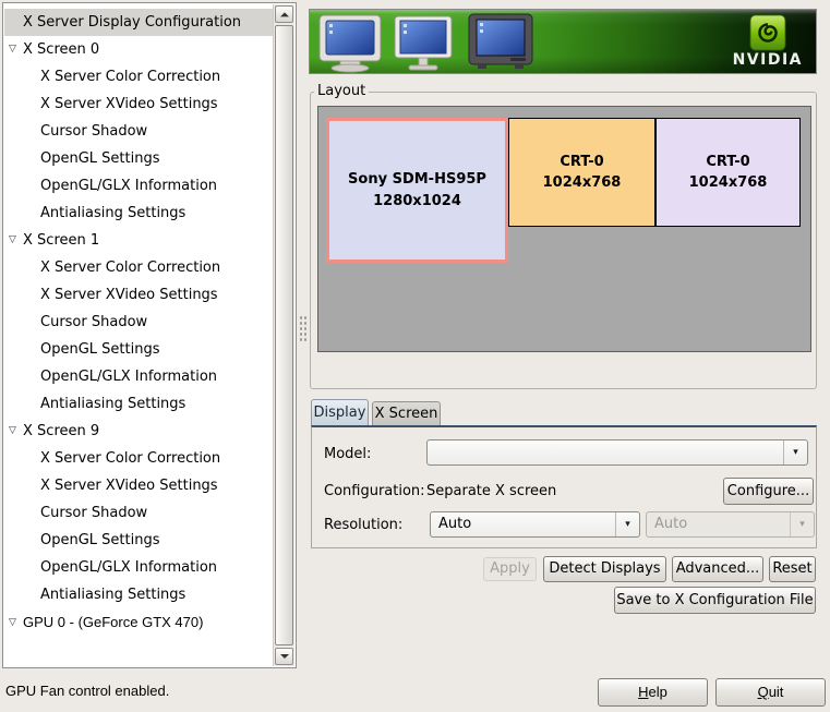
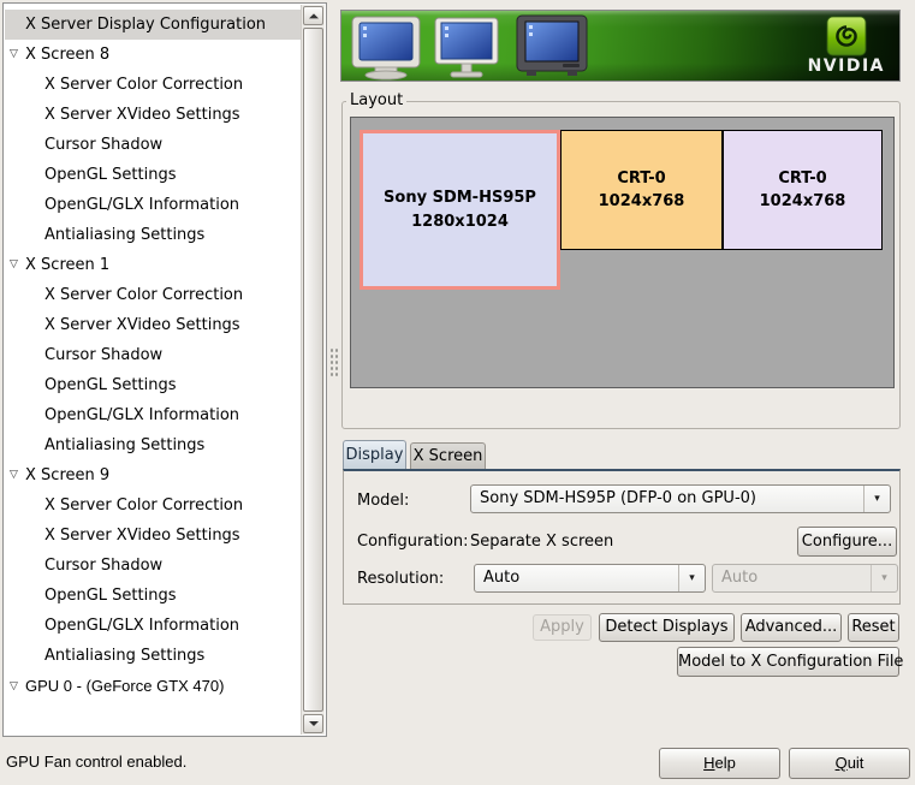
  X Server Display Configuration
  ▽
- X Screen 0
+ X Screen 8
  X Server Color Correction
  X Server XVideo Settings
  Cursor Shadow
  OpenGL Settings
  OpenGL/GLX Information
  Antialiasing Settings
  ▽
  X Screen 1
  X Server Color Correction
  X Server XVideo Settings
  Cursor Shadow
  OpenGL Settings
  OpenGL/GLX Information
  Antialiasing Settings
  ▽
  X Screen 9
  X Server Color Correction
  X Server XVideo Settings
  Cursor Shadow
  OpenGL Settings
  OpenGL/GLX Information
  Antialiasing Settings
  ▽
  GPU 0 - (GeForce GTX 470)
  NVIDIA
  Layout
  Sony SDM-HS95P
  1280x1024
  CRT-0
  1024x768
  CRT-0
  1024x768
  Display
  X Screen
  Model:
+ Sony SDM-HS95P (DFP-0 on GPU-0)
  ▾
  Configuration:
  Separate X screen
  Configure...
  Resolution:
  Auto
  ▾
  Auto
  ▾
  Apply
  Detect Displays
  Advanced...
  Reset
- Save to X Configuration File
+ Model to X Configuration File
  GPU Fan control enabled.
  Help
  Quit
